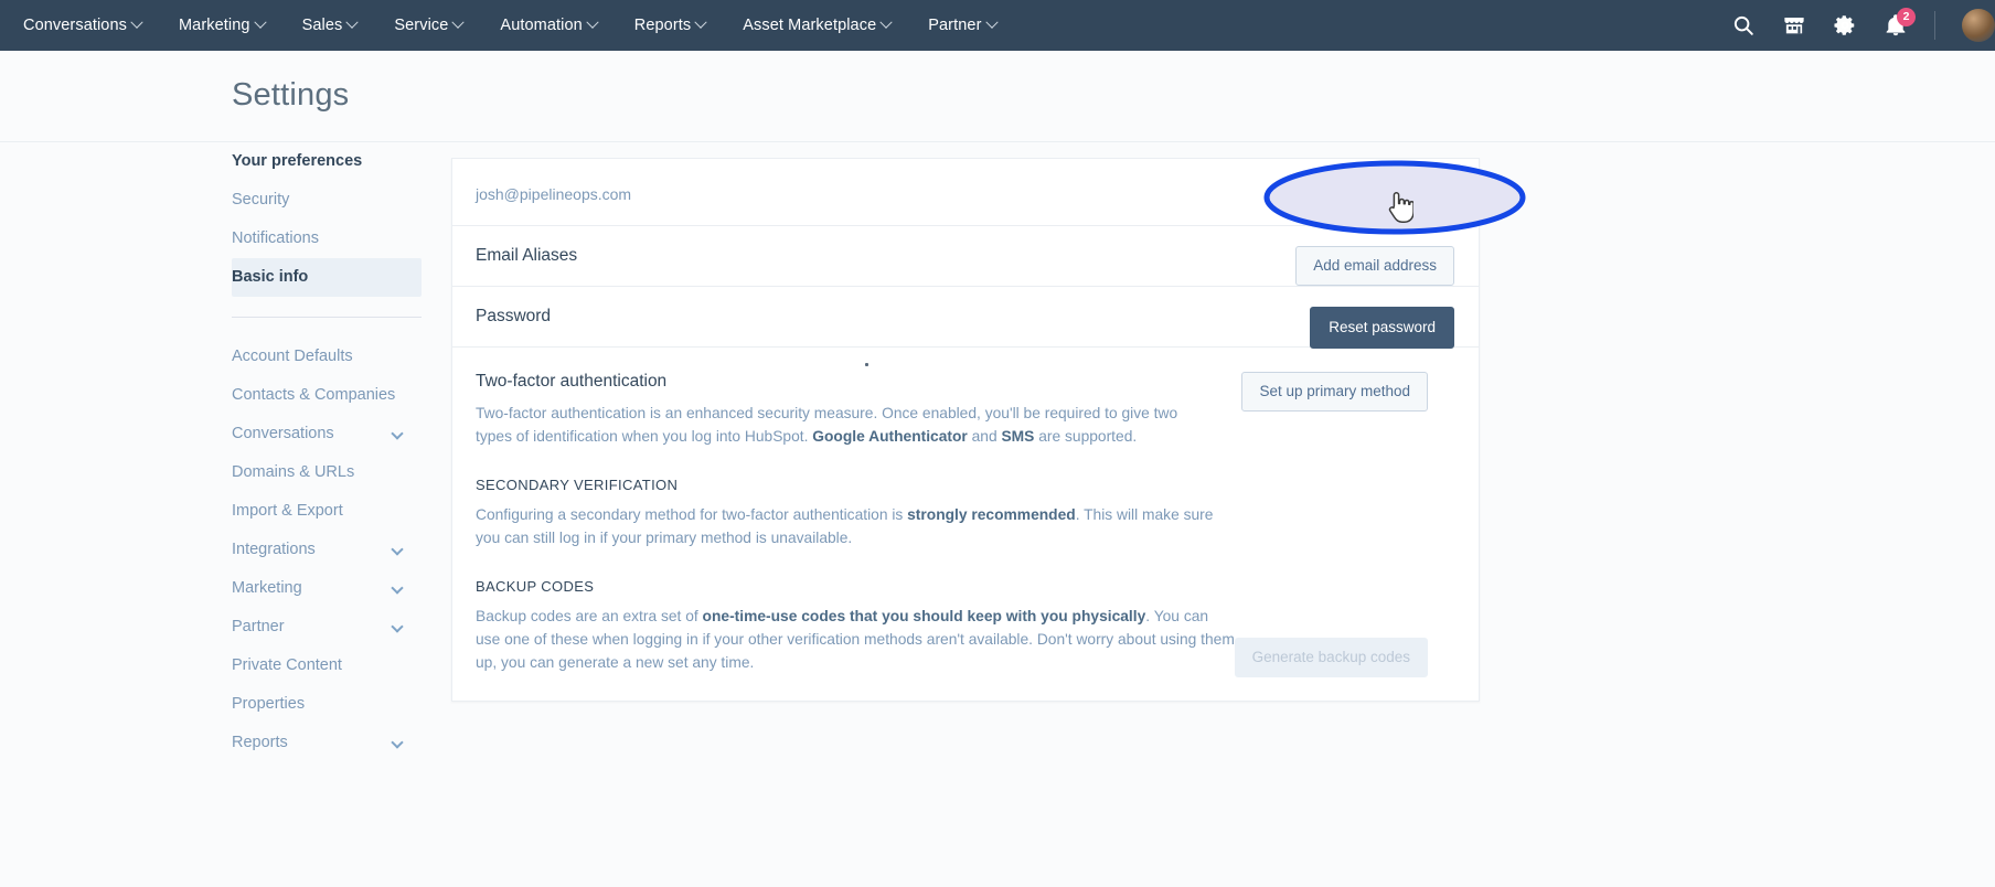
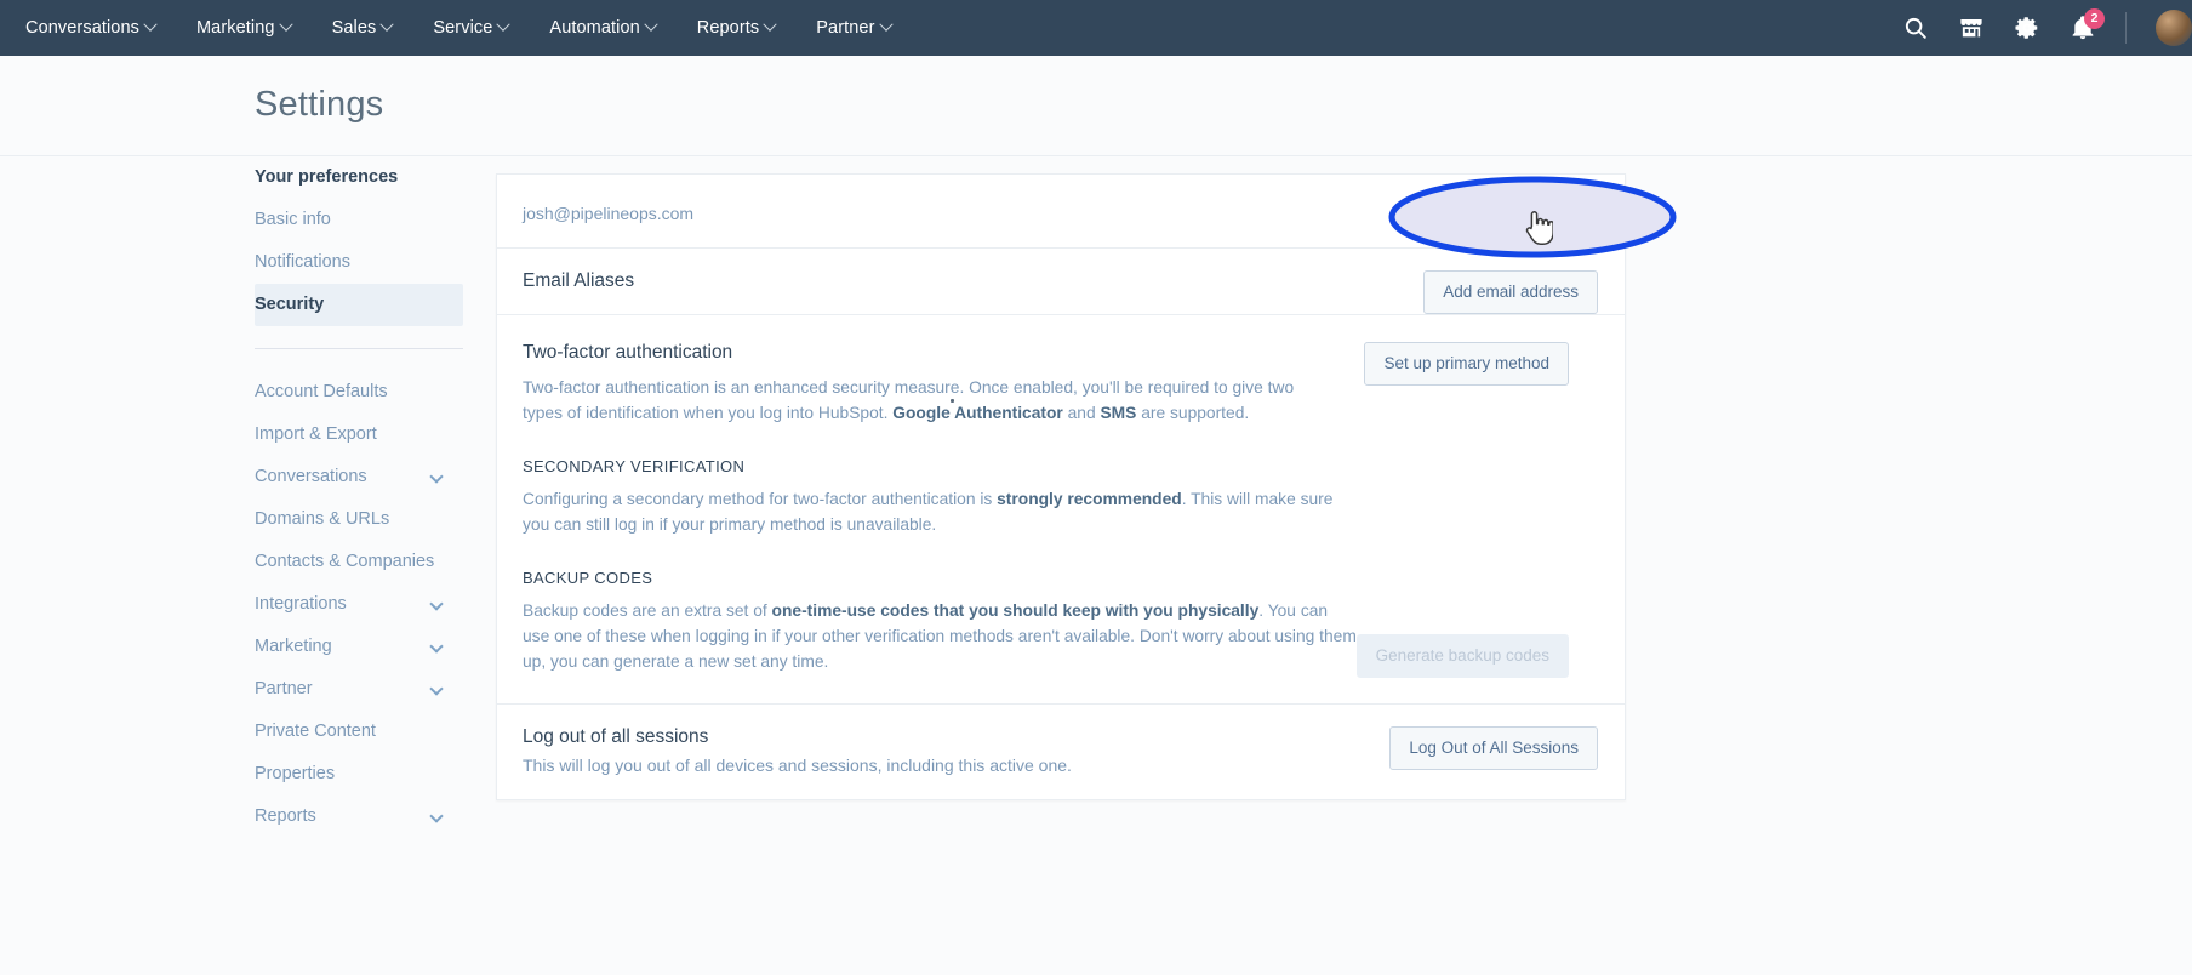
  Conversations
  Marketing
  Sales
  Service
  Automation
  Reports
- Asset Marketplace
  Partner
  2
  Settings
  Your preferences
- Security
+ Basic info
  Notifications
- Basic info
+ Security
  Account Defaults
- Contacts & Companies
+ Import & Export
  Conversations
  Domains & URLs
- Import & Export
+ Contacts & Companies
  Integrations
  Marketing
  Partner
  Private Content
  Properties
  Reports
  josh@pipelineops.com
  Email Aliases
  Add email address
- Password
- Reset password
  Two-factor authentication
  Two-factor authentication is an enhanced security measure. Once enabled, you'll be required to give two types of identification when you log into HubSpot. Google Authenticator and SMS are supported.
  Set up primary method
  SECONDARY VERIFICATION
  Configuring a secondary method for two-factor authentication is strongly recommended. This will make sure you can still log in if your primary method is unavailable.
  BACKUP CODES
  Backup codes are an extra set of one-time-use codes that you should keep with you physically. You can use one of these when logging in if your other verification methods aren't available. Don't worry about using them up, you can generate a new set any time.
  Generate backup codes
+ Log out of all sessions
+ This will log you out of all devices and sessions, including this active one.
+ Log Out of All Sessions
